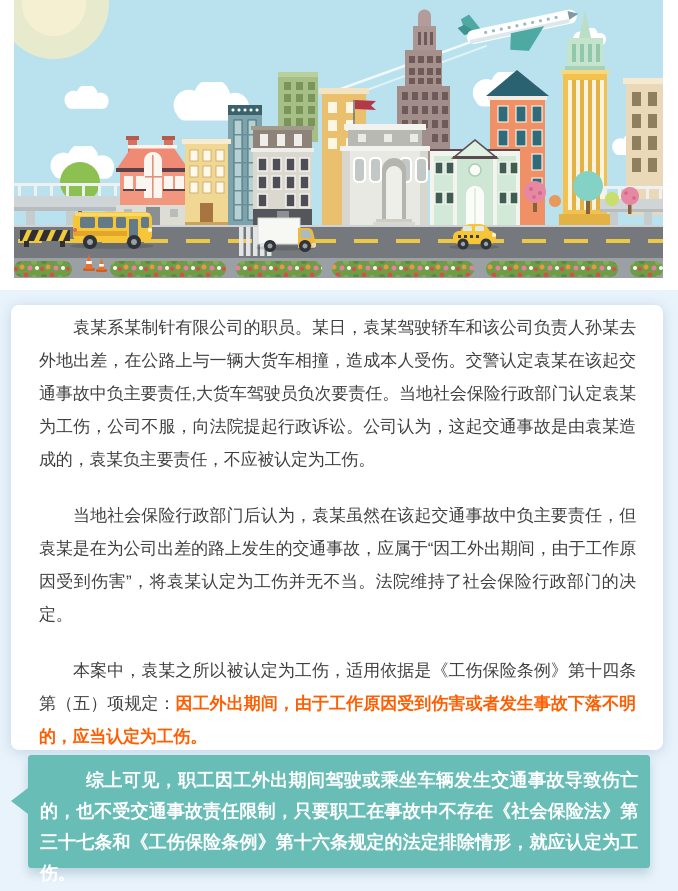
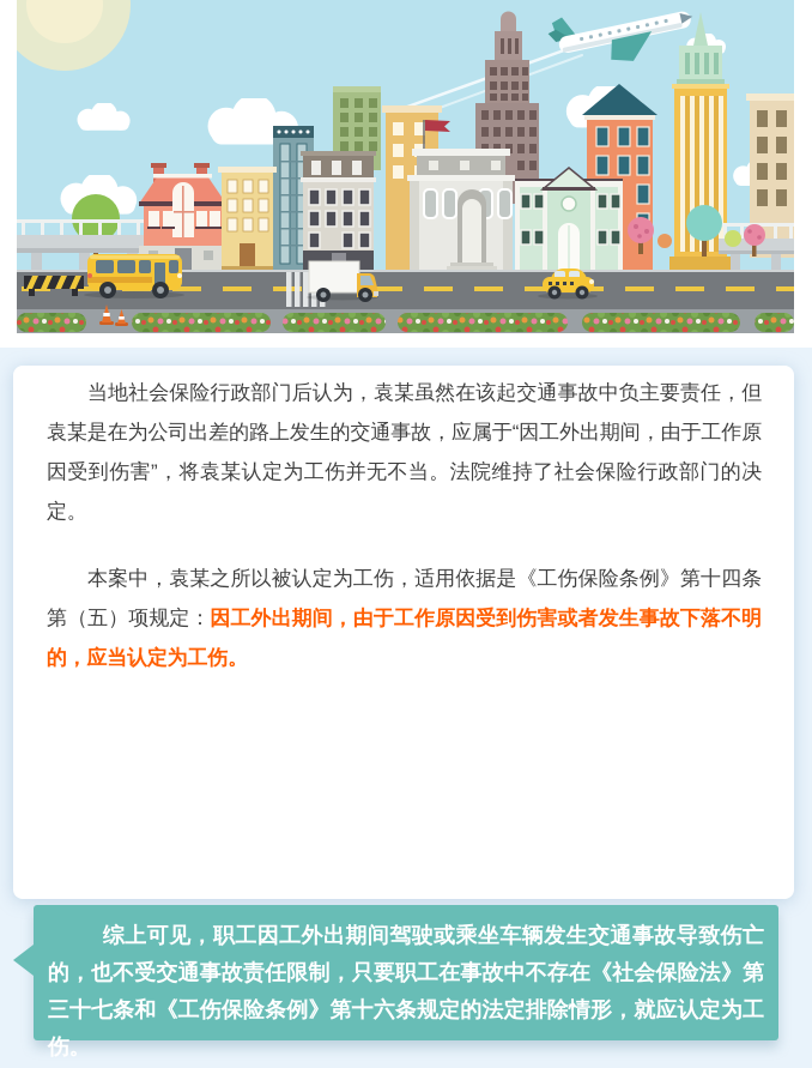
- 袁某系某制针有限公司的职员。某日，袁某驾驶轿车和该公司负责人孙某去外地出差，在公路上与一辆大货车相撞，造成本人受伤。交警认定袁某在该起交通事故中负主要责任,大货车驾驶员负次要责任。当地社会保险行政部门认定袁某为工伤，公司不服，向法院提起行政诉讼。公司认为，这起交通事故是由袁某造成的，袁某负主要责任，不应被认定为工伤。
  当地社会保险行政部门后认为，袁某虽然在该起交通事故中负主要责任，但袁某是在为公司出差的路上发生的交通事故，应属于“因工外出期间，由于工作原因受到伤害”，将袁某认定为工伤并无不当。法院维持了社会保险行政部门的决定。
  本案中，袁某之所以被认定为工伤，适用依据是《工伤保险条例》第十四条第（五）项规定：因工外出期间，由于工作原因受到伤害或者发生事故下落不明的，应当认定为工伤。
  综上可见，职工因工外出期间驾驶或乘坐车辆发生交通事故导致伤亡的，也不受交通事故责任限制，只要职工在事故中不存在《社会保险法》第三十七条和《工伤保险条例》第十六条规定的法定排除情形，就应认定为工伤。
